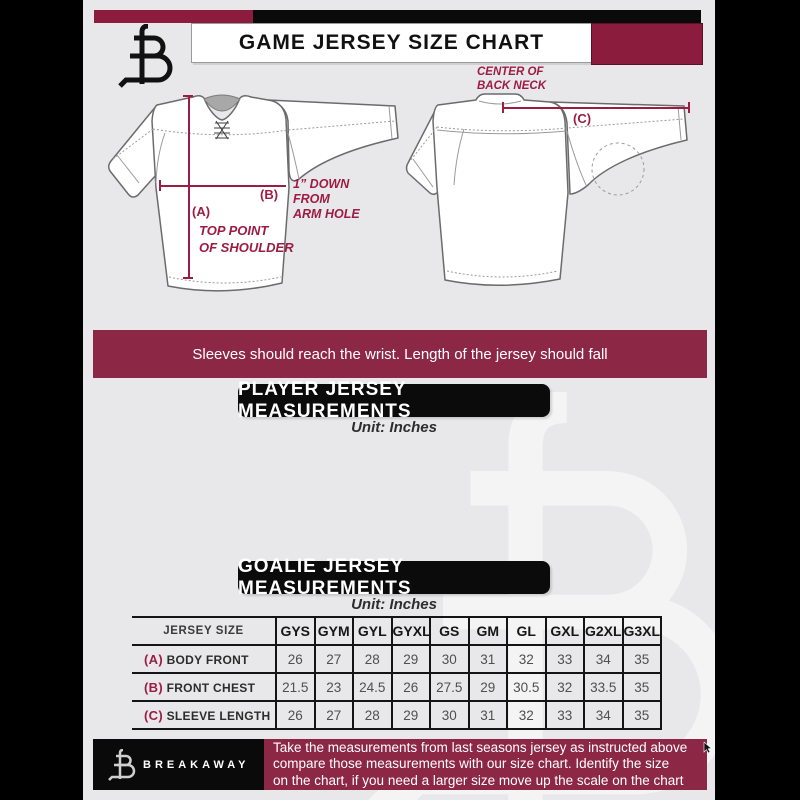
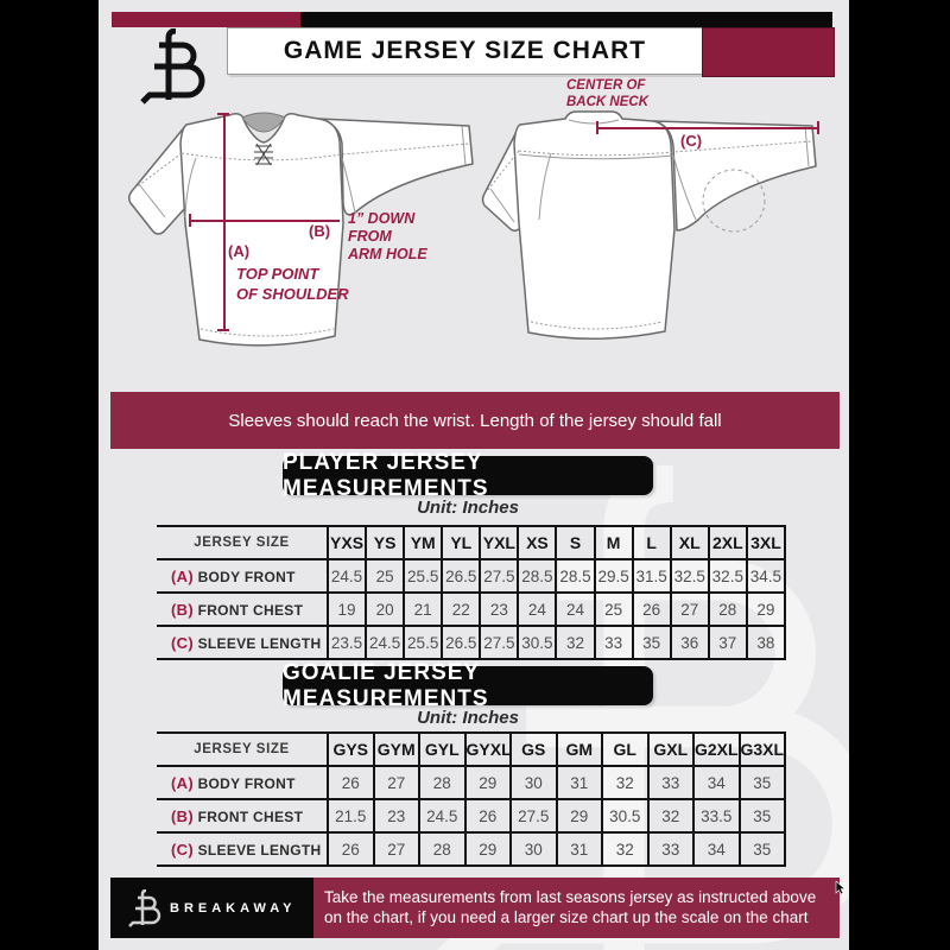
  GAME JERSEY SIZE CHART
  (A)
  TOP POINT
  OF SHOULDER
  (B)
  1” DOWN
  FROM
  ARM HOLE
  (C)
  CENTER OF
  BACK NECK
  Sleeves should reach the wrist. Length of the jersey should fall
  PLAYER JERSEY MEASUREMENTS
  Unit: Inches
+ JERSEY SIZE	YXS	YS	YM	YL	YXL	XS	S	M	L	XL	2XL	3XL
+ (A) BODY FRONT	24.5	25	25.5	26.5	27.5	28.5	28.5	29.5	31.5	32.5	32.5	34.5
+ (B) FRONT CHEST	19	20	21	22	23	24	24	25	26	27	28	29
+ (C) SLEEVE LENGTH	23.5	24.5	25.5	26.5	27.5	30.5	32	33	35	36	37	38
  GOALIE JERSEY MEASUREMENTS
  Unit: Inches
  JERSEY SIZE	GYS	GYM	GYL	GYXL	GS	GM	GL	GXL	G2XL	G3XL
  (A) BODY FRONT	26	27	28	29	30	31	32	33	34	35
  (B) FRONT CHEST	21.5	23	24.5	26	27.5	29	30.5	32	33.5	35
  (C) SLEEVE LENGTH	26	27	28	29	30	31	32	33	34	35
  BREAKAWAY
  Take the measurements from last seasons jersey as instructed above
- compare those measurements with our size chart. Identify the size
- on the chart, if you need a larger size move up the scale on the chart
+ on the chart, if you need a larger size chart up the scale on the chart
